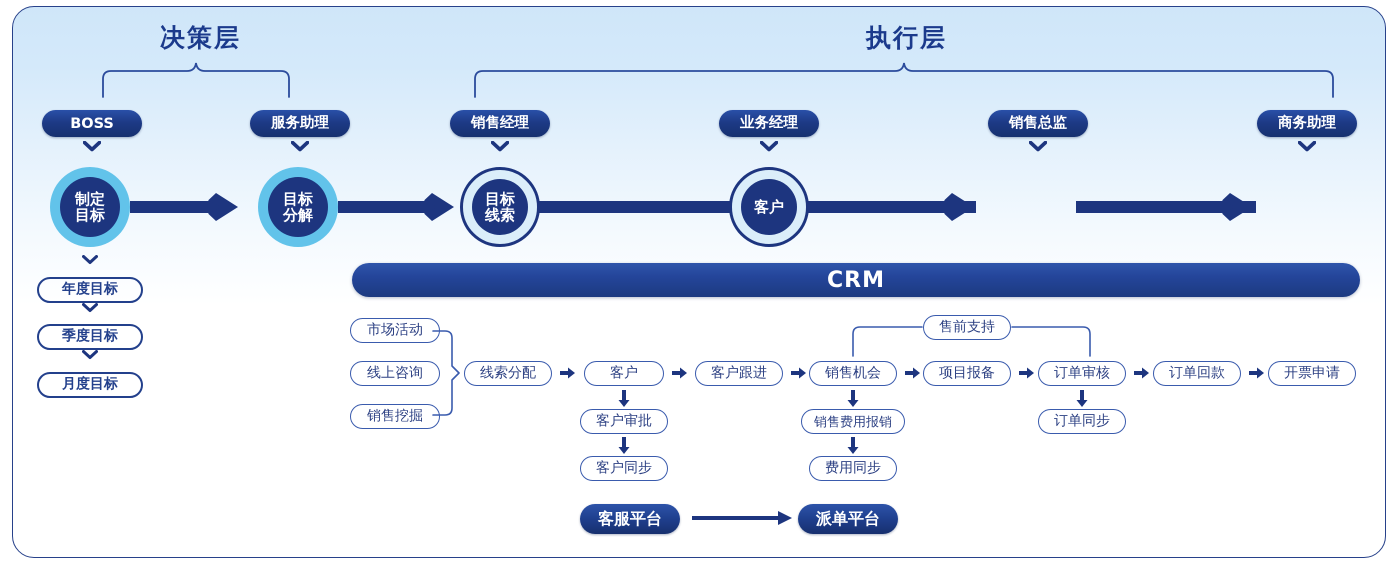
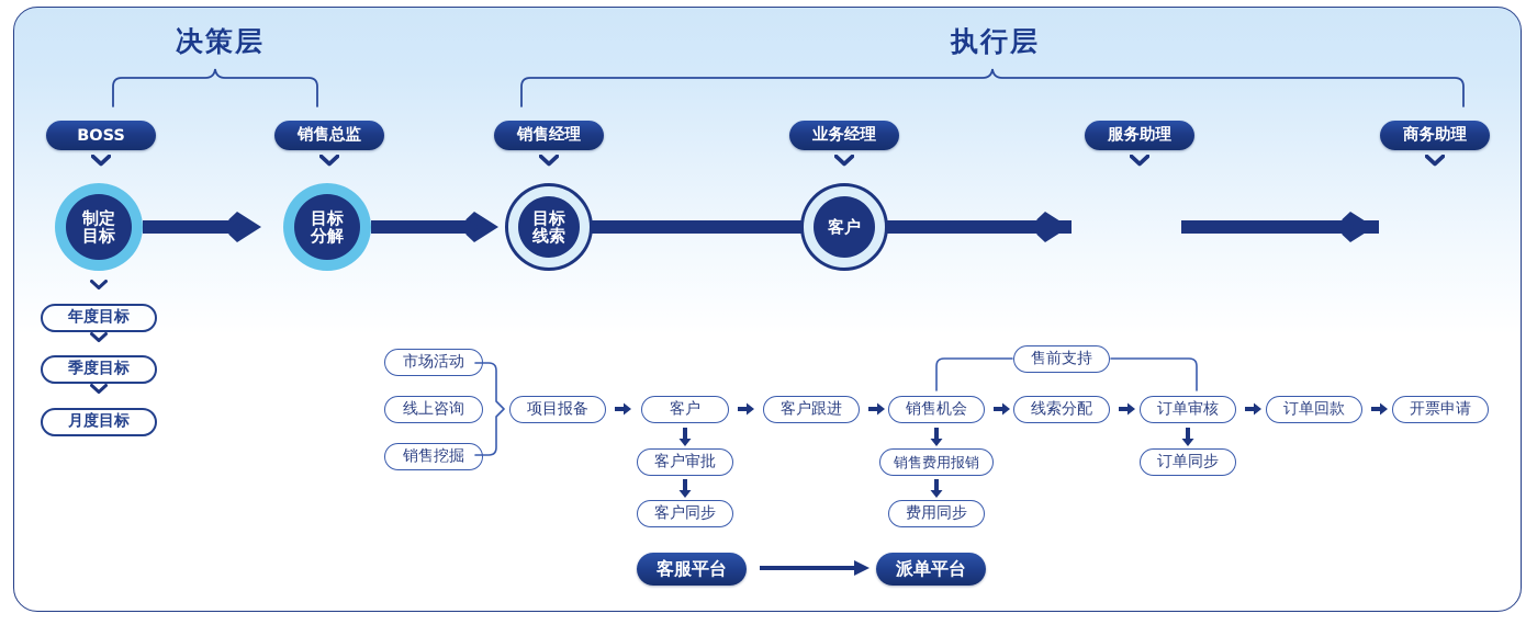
  决策层
  执行层
  BOSS
- 服务助理
+ 销售总监
  销售经理
  业务经理
- 销售总监
+ 服务助理
  商务助理
  制定
  目标
  目标
  分解
  目标
  线索
  客户
  年度目标
  季度目标
  月度目标
- CRM
  市场活动
  线上咨询
  销售挖掘
- 线索分配
+ 项目报备
  客户
  客户跟进
  销售机会
- 项目报备
+ 线索分配
  订单审核
  订单回款
  开票申请
  售前支持
  客户审批
  客户同步
  销售费用报销
  费用同步
  订单同步
  客服平台
  派单平台
